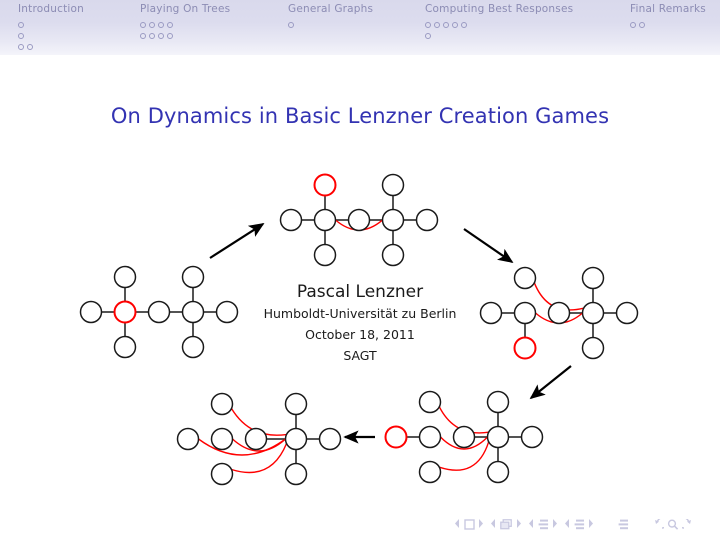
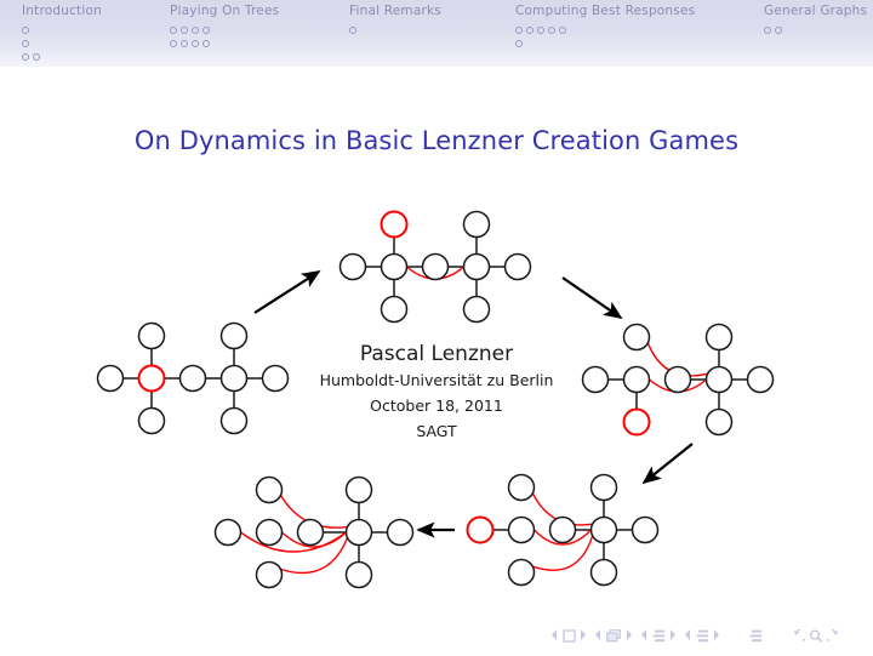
  Introduction
  Playing On Trees
- General Graphs
+ Final Remarks
  Computing Best Responses
- Final Remarks
+ General Graphs
  On Dynamics in Basic Lenzner Creation Games
  Pascal Lenzner
  Humboldt-Universität zu Berlin
  October 18, 2011
  SAGT
